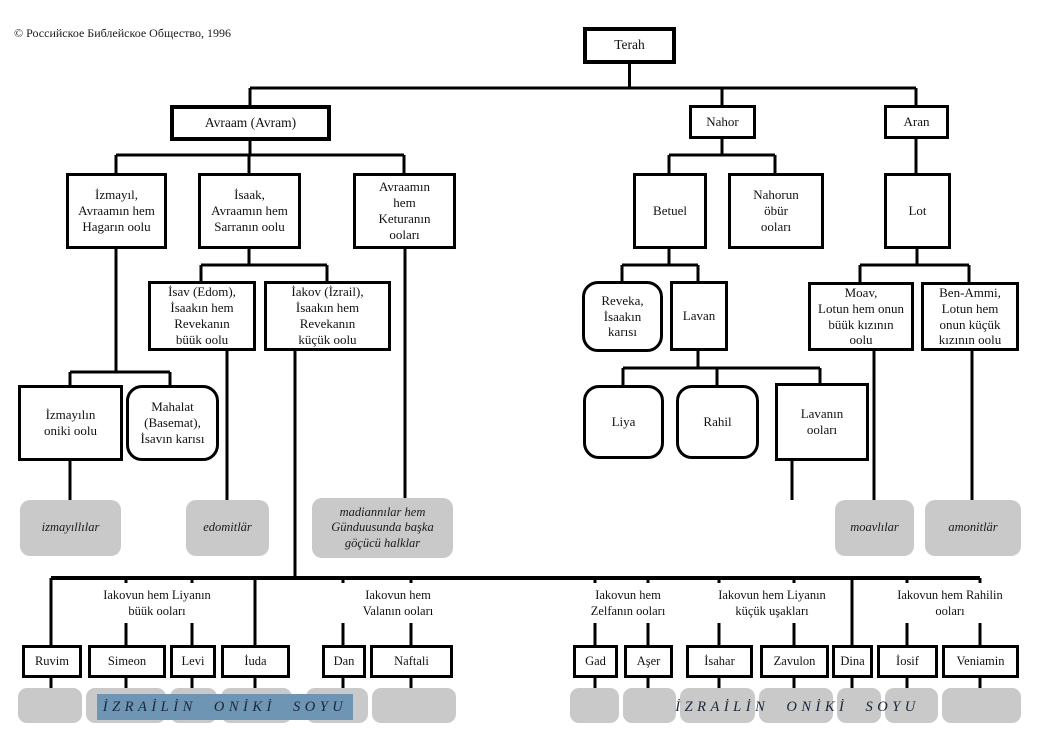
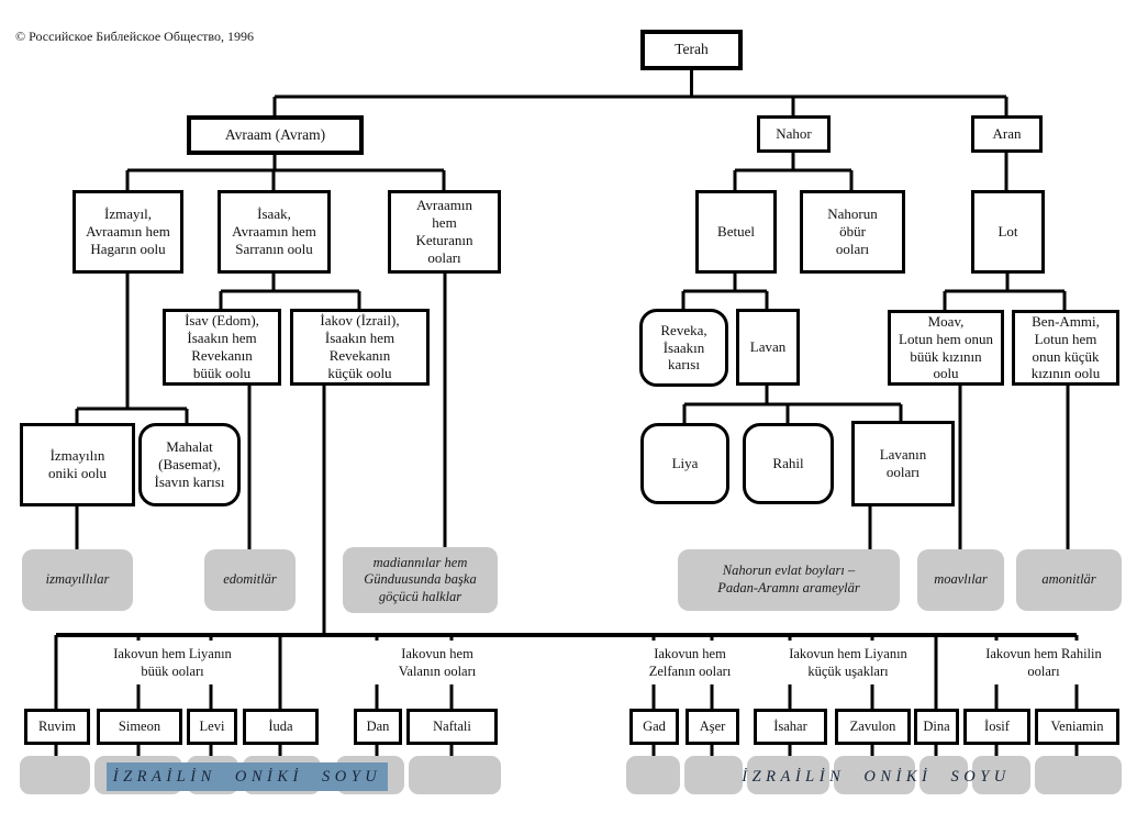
  © Российское Библейское Общество, 1996
  Terah
  Avraam (Avram)
  Nahor
  Aran
  İzmayıl,
  Avraamın hem
  Hagarın oolu
  İsaak,
  Avraamın hem
  Sarranın oolu
  Avraamın
  hem
  Keturanın
  ooları
  Betuel
  Nahorun
  öbür
  ooları
  Lot
  İsav (Edom),
  İsaakın hem
  Revekanın
  büük oolu
  İakov (İzrail),
  İsaakın hem
  Revekanın
  küçük oolu
  Reveka,
  İsaakın
  karısı
  Lavan
  Moav,
  Lotun hem onun
  büük kızının
  oolu
  Ben-Ammi,
  Lotun hem
  onun küçük
  kızının oolu
  İzmayılın
  oniki oolu
  Mahalat
  (Basemat),
  İsavın karısı
  Liya
  Rahil
  Lavanın
  ooları
  izmayıllılar
  edomitlär
  madiannılar hem
  Günduusunda başka
  göçücü halklar
+ Nahorun evlat boyları –
+ Padan-Aramnı arameylär
  moavlılar
  amonitlär
  Iakovun hem Liyanın
  büük ooları
  Iakovun hem
  Valanın ooları
  Iakovun hem
  Zelfanın ooları
  Iakovun hem Liyanın
  küçük uşakları
  Iakovun hem Rahilin
  ooları
  Ruvim
  Simeon
  Levi
  İuda
  Dan
  Naftali
  Gad
  Aşer
  İsahar
  Zavulon
  Dina
  İosif
  Veniamin
  İZRAİLİN ONİKİ SOYU
  İZRAİLİN ONİKİ SOYU
